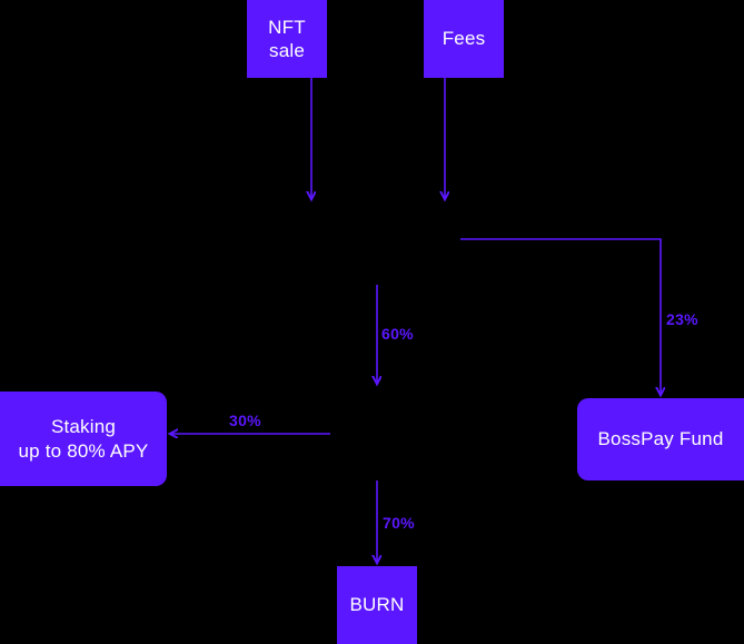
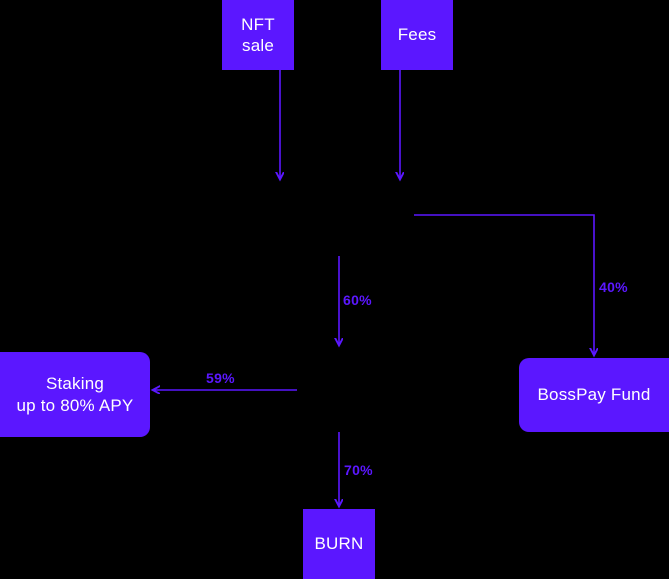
  NFT
  sale
  Fees
  Staking
  up to 80% APY
  BossPay Fund
  BURN
  60%
- 23%
+ 40%
- 30%
+ 59%
  70%
